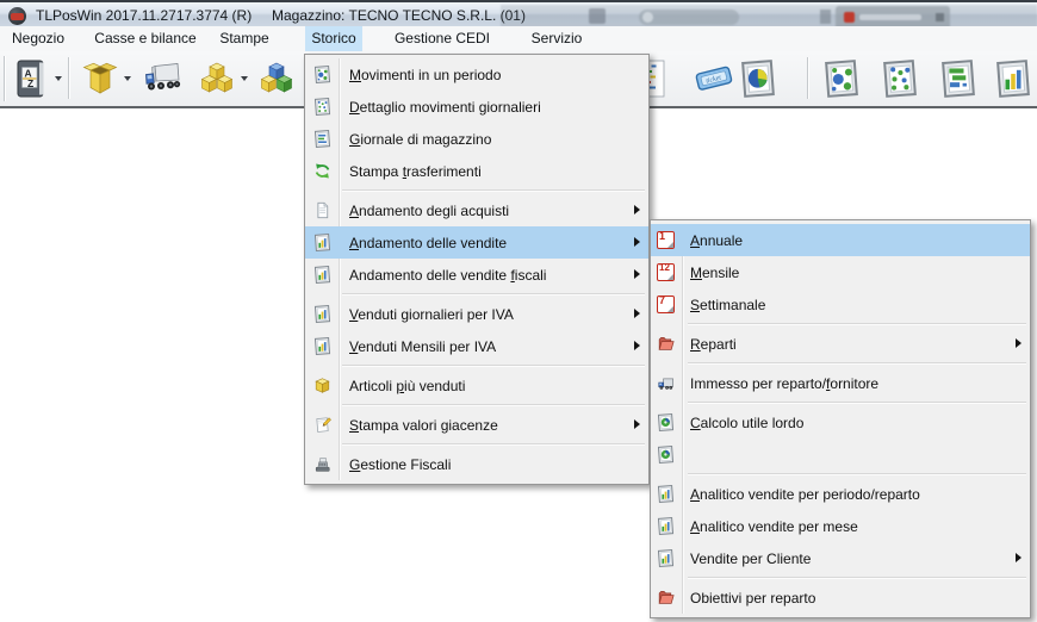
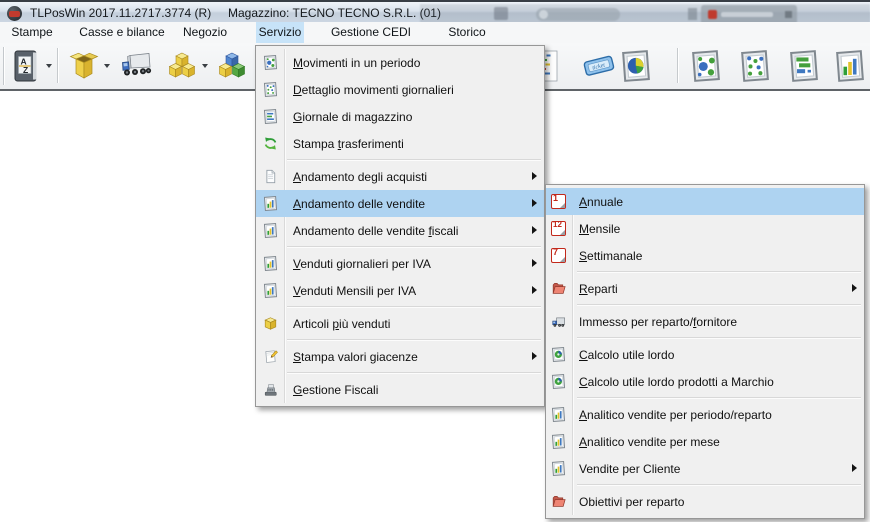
  TLPosWin 2017.11.2717.3774 (R)
  Magazzino: TECNO TECNO S.R.L. (01)
- Negozio
+ Stampe
  Casse e bilance
- Stampe
+ Negozio
- Storico
+ Servizio
  Gestione CEDI
- Servizio
+ Storico
  Movimenti in un periodo
  Dettaglio movimenti giornalieri
  Giornale di magazzino
  Stampa trasferimenti
  Andamento degli acquisti
  Andamento delle vendite
  Andamento delle vendite fiscali
  Venduti giornalieri per IVA
  Venduti Mensili per IVA
  Articoli più venduti
  Stampa valori giacenze
  Gestione Fiscali
  1
  Annuale
  12
  Mensile
  7
  Settimanale
  Reparti
  Immesso per reparto/fornitore
  Calcolo utile lordo
+ Calcolo utile lordo prodotti a Marchio
  Analitico vendite per periodo/reparto
  Analitico vendite per mese
  Vendite per Cliente
  Obiettivi per reparto
